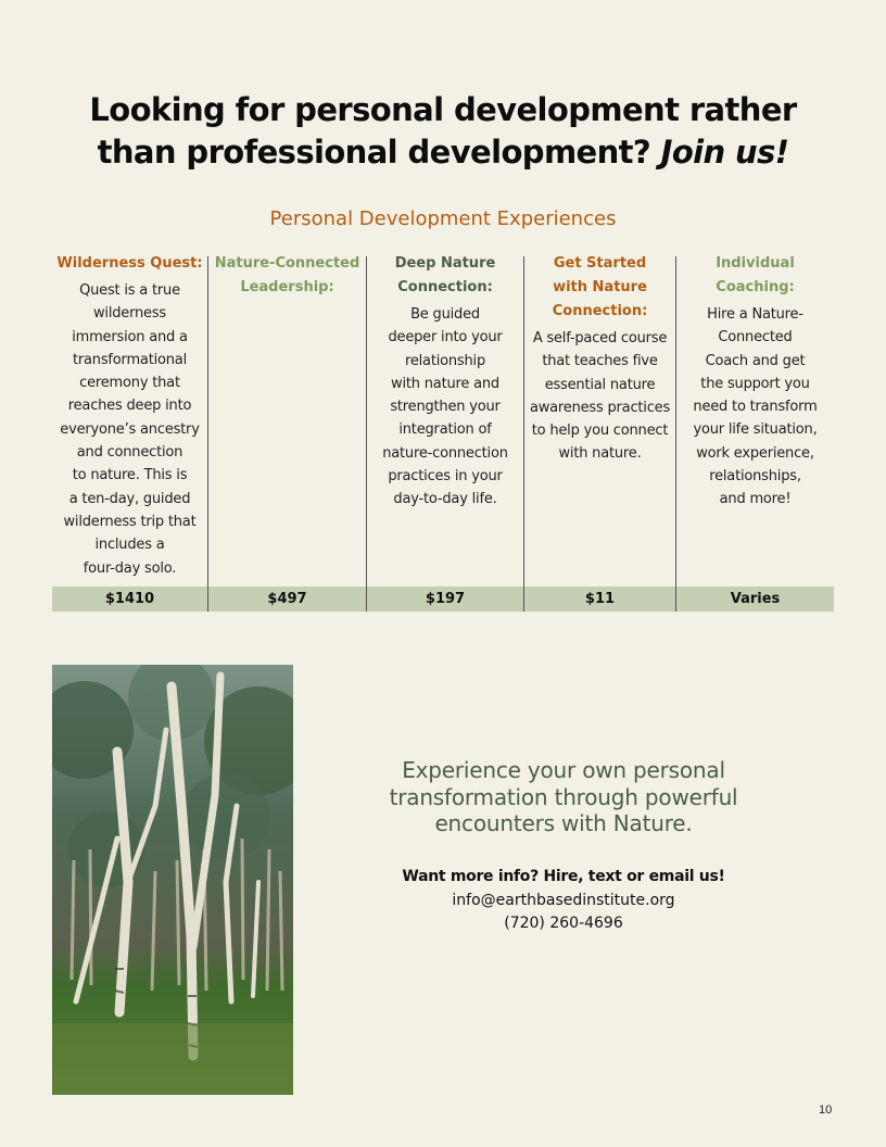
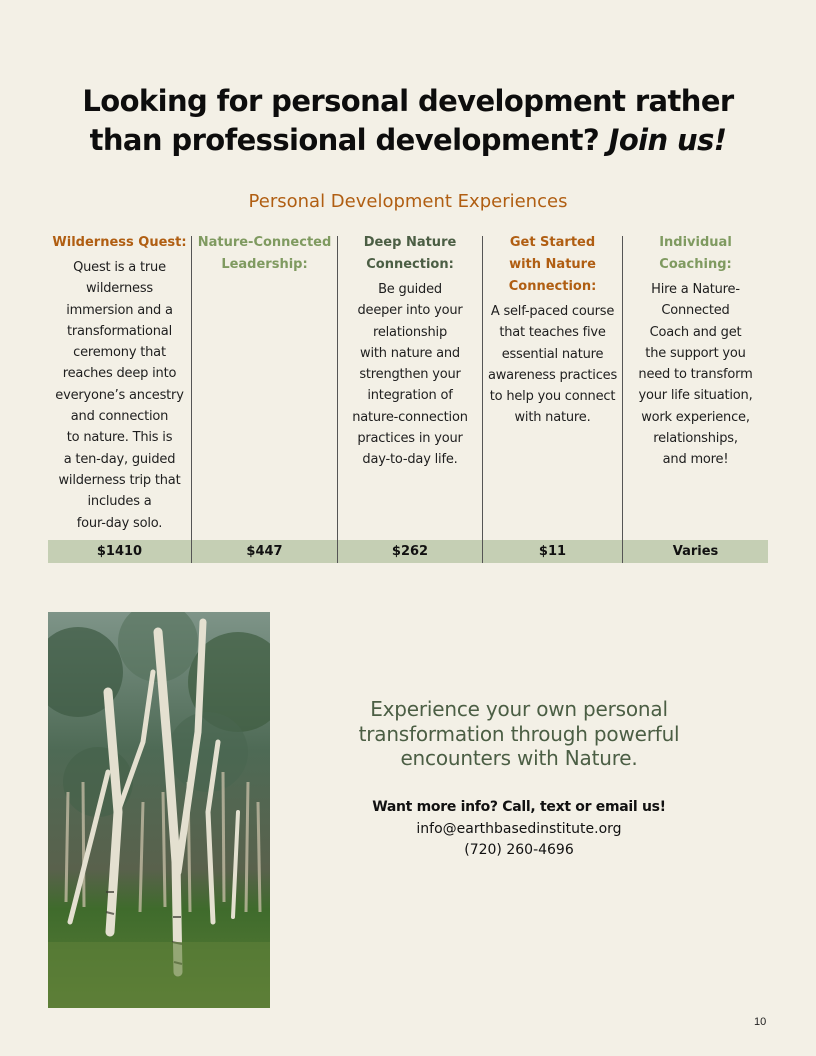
  Looking for personal development rather
  than professional development? Join us!
  Personal Development Experiences
  Wilderness Quest:
  Quest is a true
  wilderness
  immersion and a
  transformational
  ceremony that
  reaches deep into
  everyone’s ancestry
  and connection
  to nature. This is
  a ten-day, guided
  wilderness trip that
  includes a
  four-day solo.
  Nature-Connected
  Leadership:
  Deep Nature
  Connection:
  Be guided
  deeper into your
  relationship
  with nature and
  strengthen your
  integration of
  nature-connection
  practices in your
  day-to-day life.
  Get Started
  with Nature
  Connection:
  A self-paced course
  that teaches five
  essential nature
  awareness practices
  to help you connect
  with nature.
  Individual
  Coaching:
  Hire a Nature-
  Connected
  Coach and get
  the support you
  need to transform
  your life situation,
  work experience,
  relationships,
  and more!
  $1410
- $497
+ $447
- $197
+ $262
  $11
  Varies
  Experience your own personal transformation through powerful encounters with Nature.
- Want more info? Hire, text or email us!
+ Want more info? Call, text or email us!
  info@earthbasedinstitute.org
  (720) 260-4696
  10
